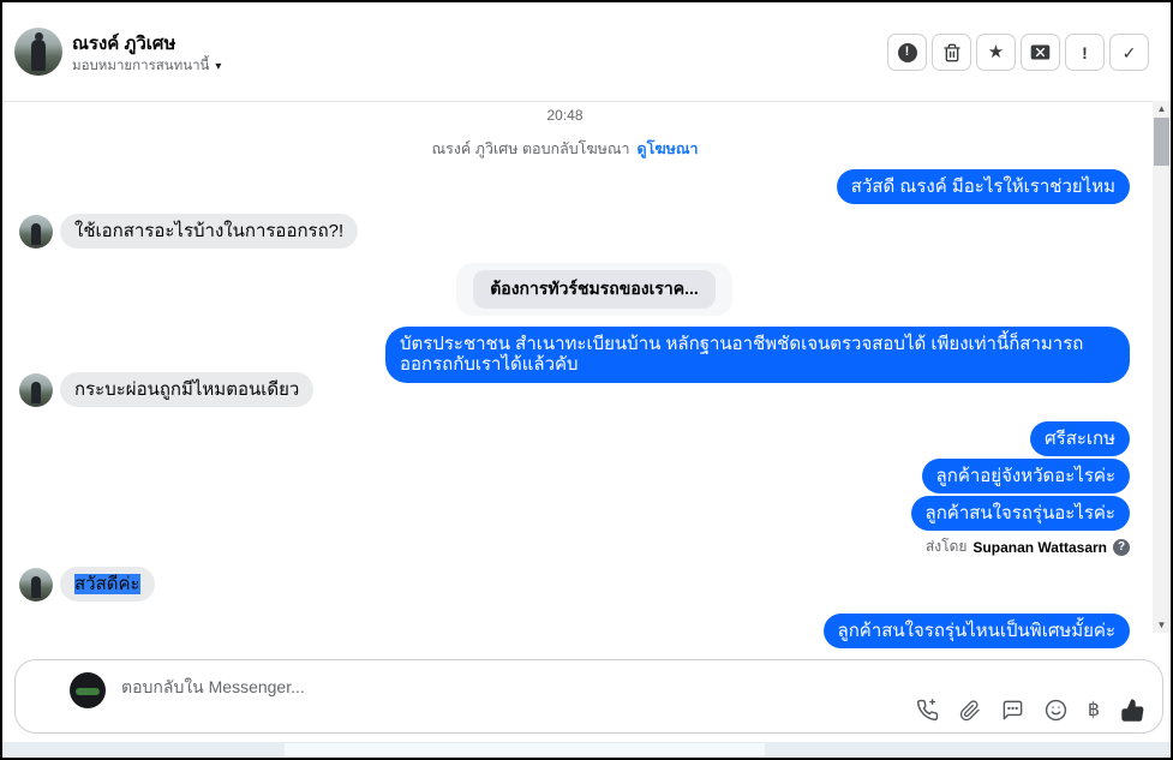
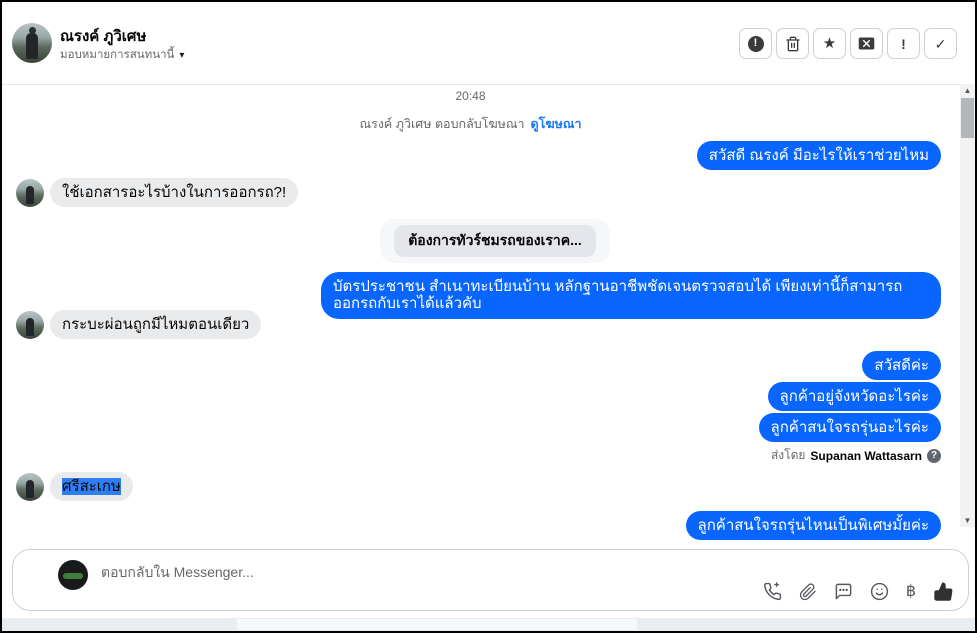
  ณรงค์ ภูวิเศษ
  มอบหมายการสนทนานี้
  ▾
  !
  ★
  !
  ✓
  20:48
  ณรงค์ ภูวิเศษ ตอบกลับโฆษณา ดูโฆษณา
  สวัสดี ณรงค์ มีอะไรให้เราช่วยไหม
  ใช้เอกสารอะไรบ้างในการออกรถ?!
  ต้องการทัวร์ชมรถของเราค...
  บัตรประชาชน สำเนาทะเบียนบ้าน หลักฐานอาชีพชัดเจนตรวจสอบได้ เพียงเท่านี้ก็สามารถออกรถกับเราได้แล้วคับ
  กระบะผ่อนถูกมีไหมตอนเดียว
- ศรีสะเกษ
+ สวัสดีค่ะ
  ลูกค้าอยู่จังหวัดอะไรค่ะ
  ลูกค้าสนใจรถรุ่นอะไรค่ะ
  ส่งโดย
  Supanan Wattasarn
  ?
- สวัสดีค่ะ
+ ศรีสะเกษ
  ลูกค้าสนใจรถรุ่นไหนเป็นพิเศษมั้ยค่ะ
  ▲
  ▼
  ตอบกลับใน Messenger...
  ฿
